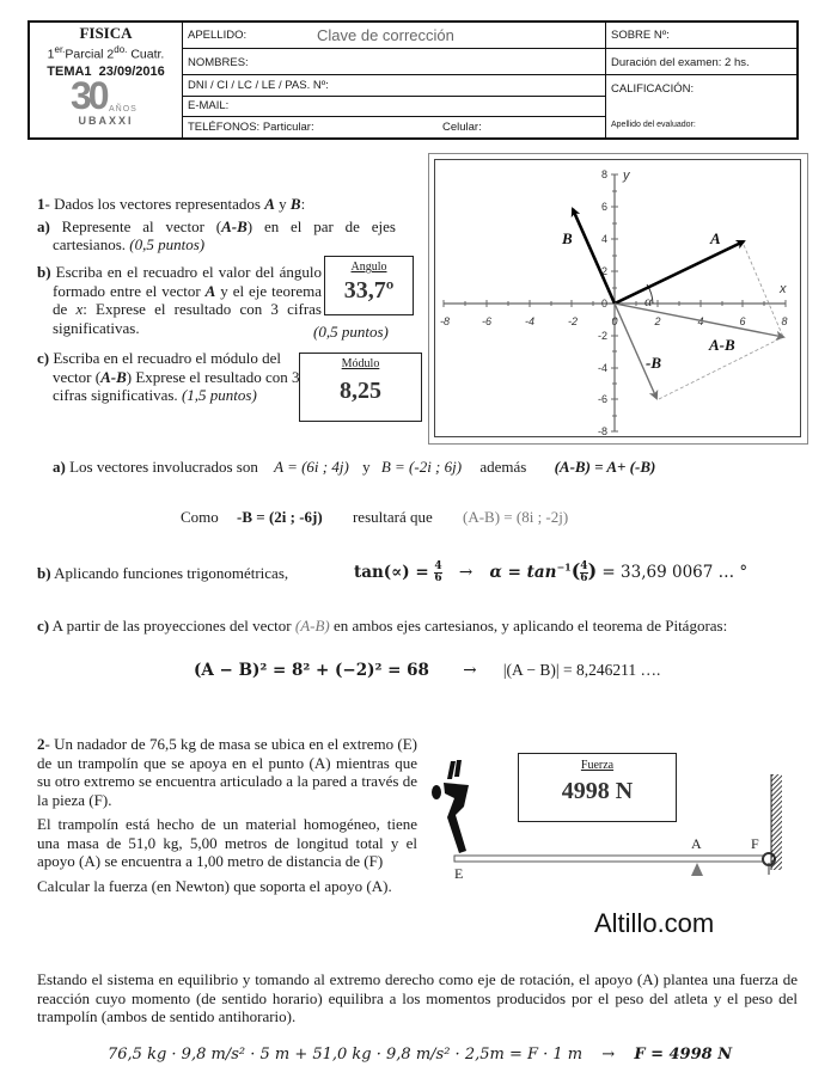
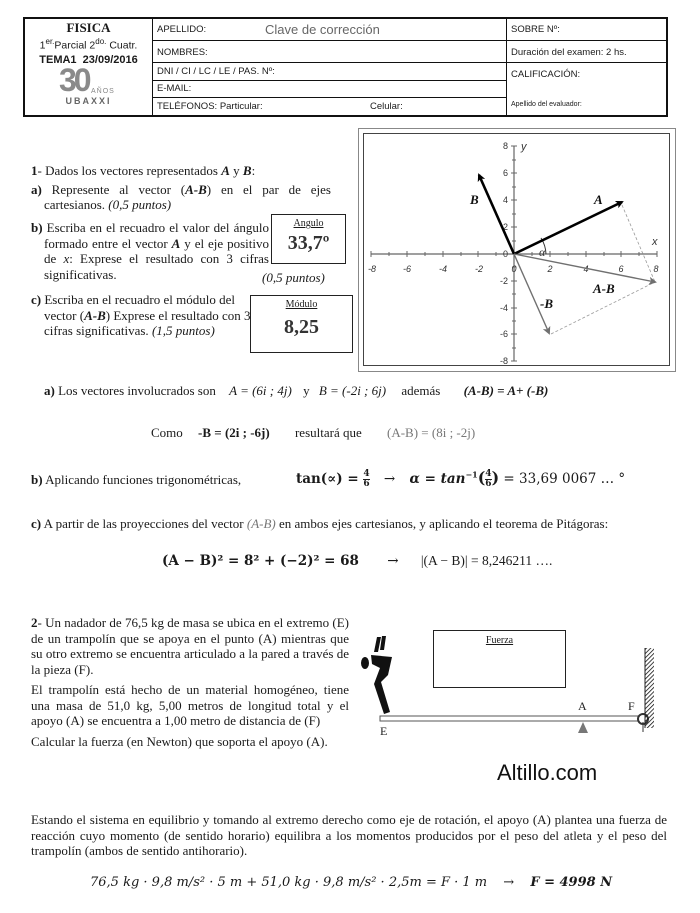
  FISICA
  1er.Parcial 2do. Cuatr.
  TEMA1 23/09/2016
  30
  UBAXXI
  APELLIDO:
  Clave de corrección
  NOMBRES:
  DNI / CI / LC / LE / PAS. Nº:
  E-MAIL:
  TELÉFONOS: Particular:
  Celular:
  SOBRE Nº:
  Duración del examen: 2 hs.
  CALIFICACIÓN:
  1- Dados los vectores representados A y B:
  a) Represente al vector (A-B) en el par de ejes cartesianos. (0,5 puntos)
- b) Escriba en el recuadro el valor del ángulo formado entre el vector A y el eje teorema de x: Exprese el resultado con 3 cifras significativas.
+ b) Escriba en el recuadro el valor del ángulo formado entre el vector A y el eje positivo de x: Exprese el resultado con 3 cifras significativas.
  (0,5 puntos)
  Angulo
  33,7º
  c) Escriba en el recuadro el módulo del vector (A-B) Exprese el resultado con 3 cifras significativas. (1,5 puntos)
  Módulo
  8,25
  -8
  -6
  -4
  -2
  0
  2
  6
  8
  8
  6
  4
  2
  0
  -2
  -4
  -6
  -8
  y
  x
  α
  A
  B
  -B
  A-B
  a) Los vectores involucrados son A = (6i ; 4j) y B = (-2i ; 6j) además (A-B) = A+ (-B)
  Como -B = (2i ; -6j) resultará que (A-B) = (8i ; -2j)
  b) Aplicando funciones trigonométricas,
  tan(∝) =
  4
  6
  → α = tan−1(
  4
  6
  ) = 33,69 0067 … °
  c) A partir de las proyecciones del vector (A-B) en ambos ejes cartesianos, y aplicando el teorema de Pitágoras:
  (A − B)² = 8² + (−2)² = 68 → |(A − B)| = 8,246211 ….
  2- Un nadador de 76,5 kg de masa se ubica en el extremo (E) de un trampolín que se apoya en el punto (A) mientras que su otro extremo se encuentra articulado a la pared a través de la pieza (F).
  El trampolín está hecho de un material homogéneo, tiene una masa de 51,0 kg, 5,00 metros de longitud total y el apoyo (A) se encuentra a 1,00 metro de distancia de (F)
  Calcular la fuerza (en Newton) que soporta el apoyo (A).
  Fuerza
- 4998 N
  E
  A
  F
  Altillo.com
  Estando el sistema en equilibrio y tomando al extremo derecho como eje de rotación, el apoyo (A) plantea una fuerza de reacción cuyo momento (de sentido horario) equilibra a los momentos producidos por el peso del atleta y el peso del trampolín (ambos de sentido antihorario).
  76,5 kg · 9,8 m/s² · 5 m + 51,0 kg · 9,8 m/s² · 2,5m = F · 1 m → F = 4998 N
